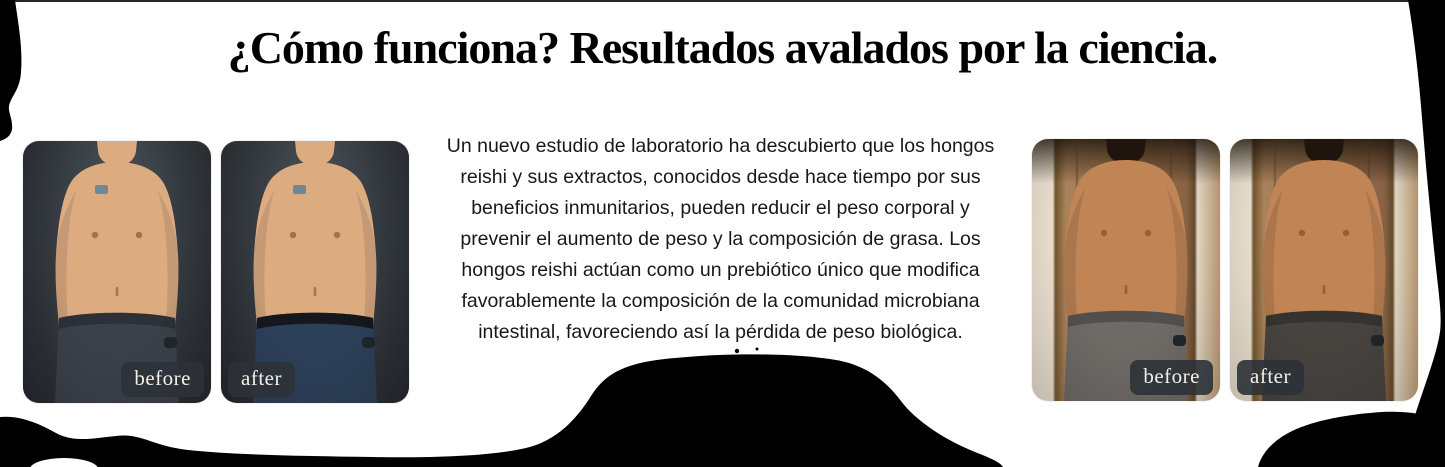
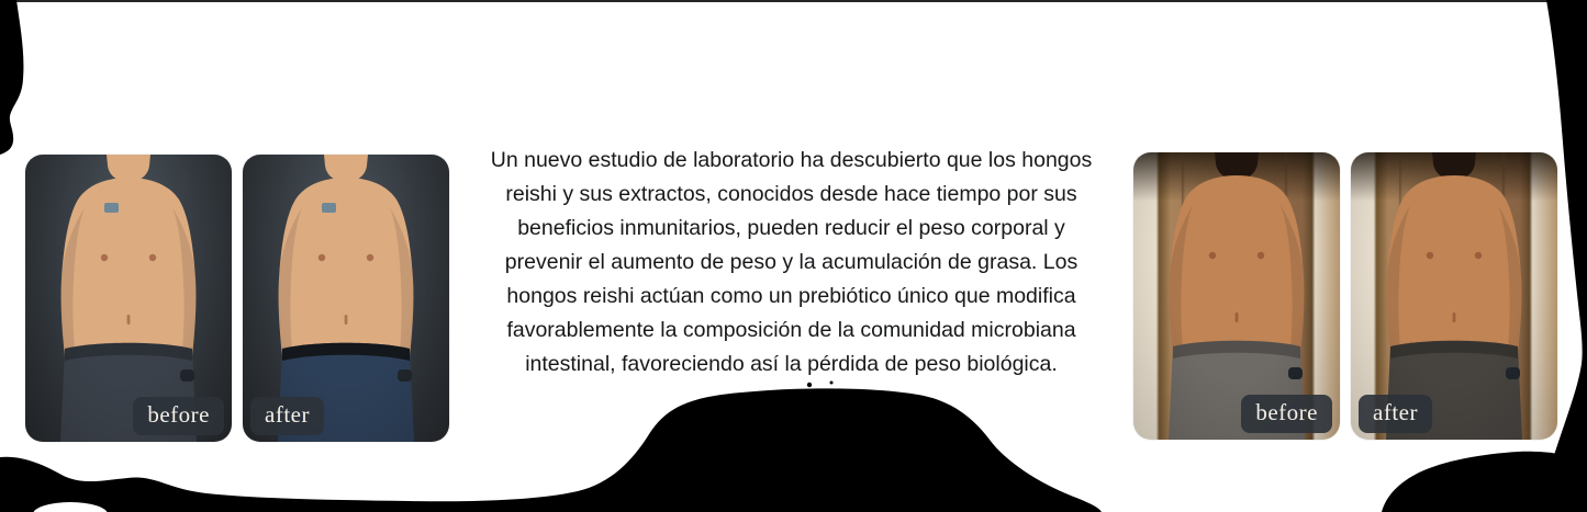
- ¿Cómo funciona? Resultados avalados por la ciencia.
  before
  after
- Un nuevo estudio de laboratorio ha descubierto que los hongos reishi y sus extractos, conocidos desde hace tiempo por sus beneficios inmunitarios, pueden reducir el peso corporal y prevenir el aumento de peso y la composición de grasa. Los hongos reishi actúan como un prebiótico único que modifica favorablemente la composición de la comunidad microbiana intestinal, favoreciendo así la pérdida de peso biológica.
+ Un nuevo estudio de laboratorio ha descubierto que los hongos reishi y sus extractos, conocidos desde hace tiempo por sus beneficios inmunitarios, pueden reducir el peso corporal y prevenir el aumento de peso y la acumulación de grasa. Los hongos reishi actúan como un prebiótico único que modifica favorablemente la composición de la comunidad microbiana intestinal, favoreciendo así la pérdida de peso biológica.
  before
  after
